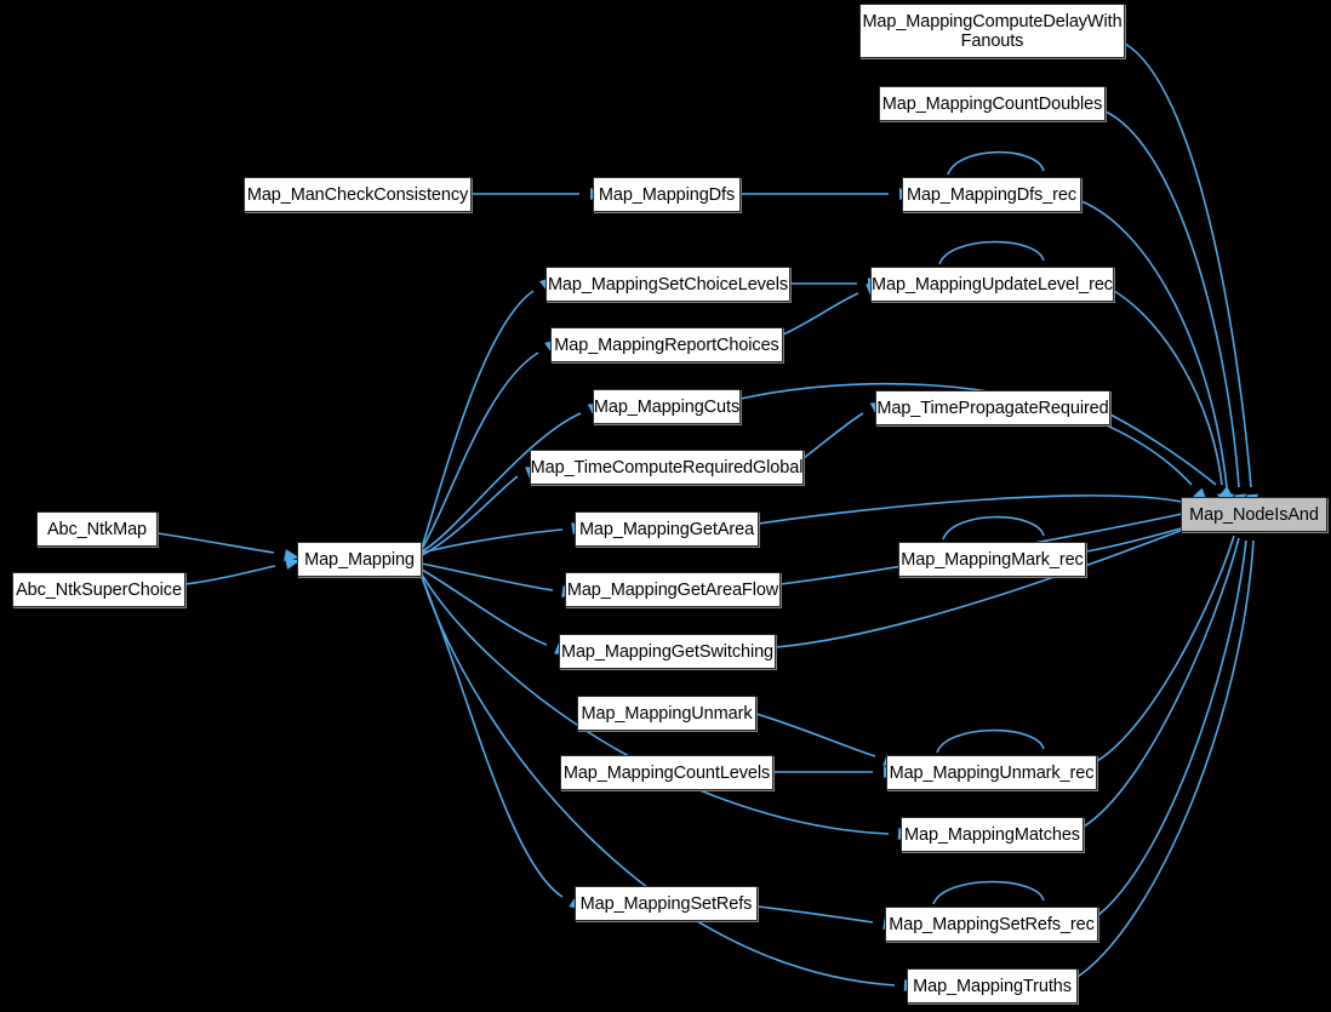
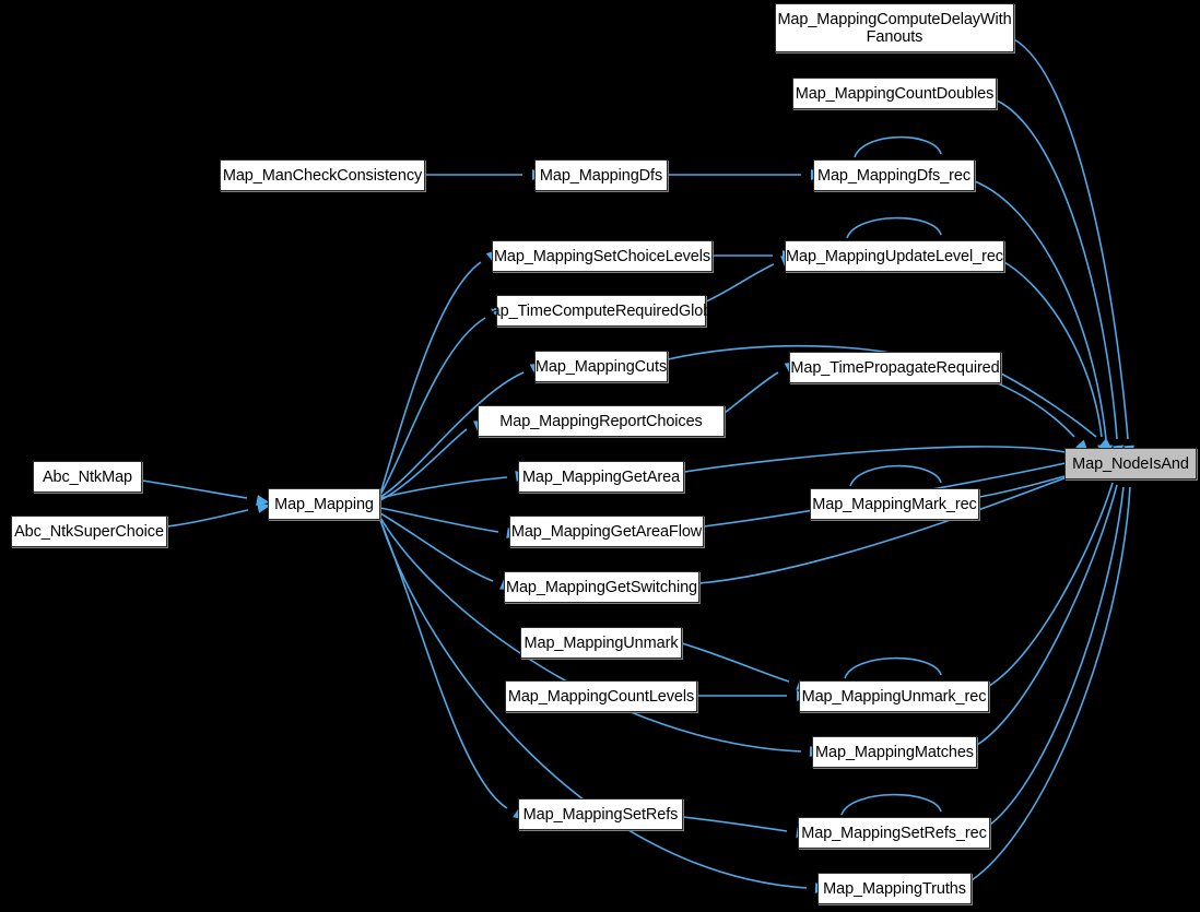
  Map_MappingComputeDelayWith
  Fanouts
  Map_MappingCountDoubles
  Map_ManCheckConsistency
  Map_MappingDfs
  Map_MappingDfs_rec
  Map_MappingSetChoiceLevels
  Map_MappingUpdateLevel_rec
- Map_MappingReportChoices
+ Map_TimeComputeRequiredGlobal
  Map_MappingCuts
  Map_TimePropagateRequired
- Map_TimeComputeRequiredGlobal
+ Map_MappingReportChoices
  Map_Mapping
  Map_MappingGetArea
  Map_NodeIsAnd
  Map_MappingMark_rec
  Map_MappingGetAreaFlow
  Map_MappingGetSwitching
  Map_MappingUnmark
  Map_MappingCountLevels
  Map_MappingUnmark_rec
  Map_MappingMatches
  Map_MappingSetRefs
  Map_MappingSetRefs_rec
  Map_MappingTruths
  Abc_NtkMap
  Abc_NtkSuperChoice
